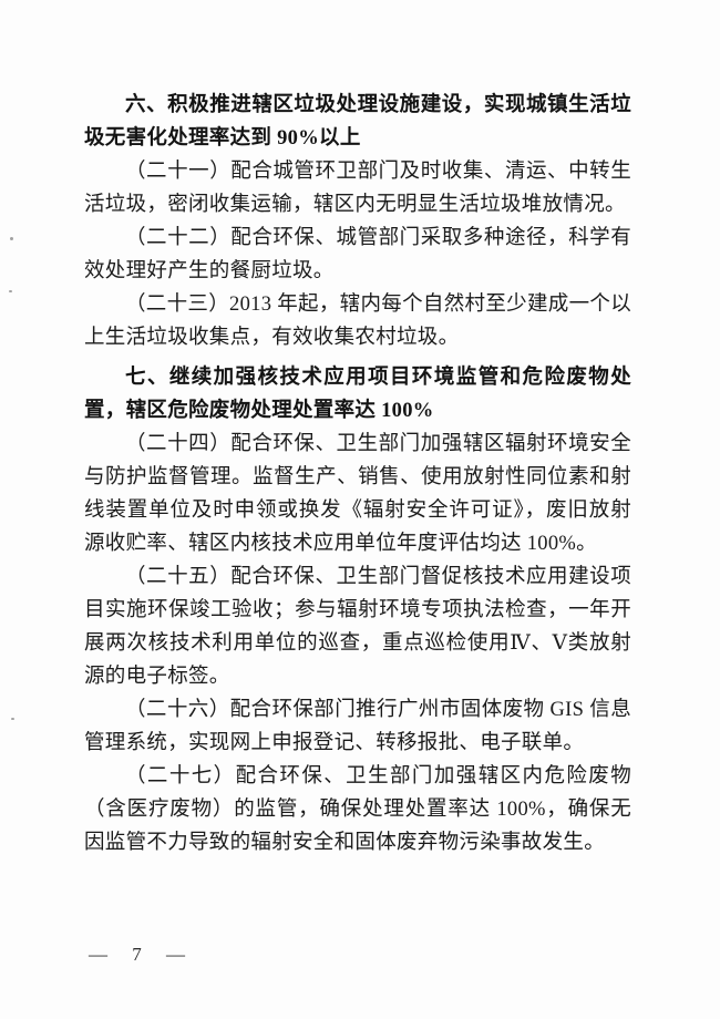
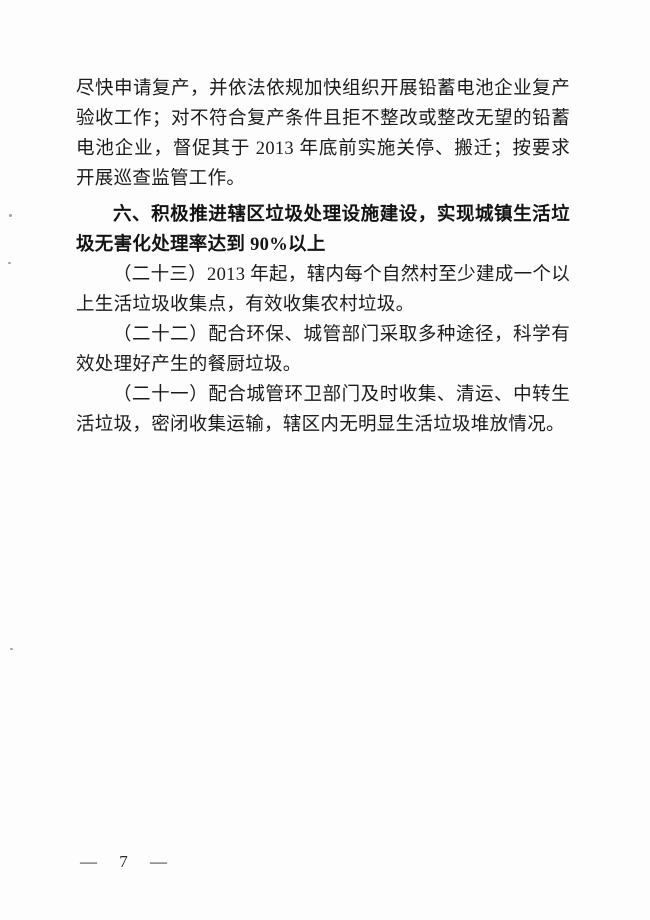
+ 尽快申请复产，并依法依规加快组织开展铅蓄电池企业复产验收工作；对不符合复产条件且拒不整改或整改无望的铅蓄电池企业，督促其于 2013 年底前实施关停、搬迁；按要求开展巡查监管工作。
  六、积极推进辖区垃圾处理设施建设，实现城镇生活垃圾无害化处理率达到 90%以上
- （二十一）配合城管环卫部门及时收集、清运、中转生活垃圾，密闭收集运输，辖区内无明显生活垃圾堆放情况。
+ （二十三）2013 年起，辖内每个自然村至少建成一个以上生活垃圾收集点，有效收集农村垃圾。
  （二十二）配合环保、城管部门采取多种途径，科学有效处理好产生的餐厨垃圾。
- （二十三）2013 年起，辖内每个自然村至少建成一个以上生活垃圾收集点，有效收集农村垃圾。
+ （二十一）配合城管环卫部门及时收集、清运、中转生活垃圾，密闭收集运输，辖区内无明显生活垃圾堆放情况。
- 七、继续加强核技术应用项目环境监管和危险废物处置，辖区危险废物处理处置率达 100%
- （二十四）配合环保、卫生部门加强辖区辐射环境安全与防护监督管理。监督生产、销售、使用放射性同位素和射线装置单位及时申领或换发《辐射安全许可证》，废旧放射源收贮率、辖区内核技术应用单位年度评估均达 100%。
- （二十五）配合环保、卫生部门督促核技术应用建设项目实施环保竣工验收；参与辐射环境专项执法检查，一年开展两次核技术利用单位的巡查，重点巡检使用Ⅳ、Ⅴ类放射源的电子标签。
- （二十六）配合环保部门推行广州市固体废物 GIS 信息管理系统，实现网上申报登记、转移报批、电子联单。
- （二十七）配合环保、卫生部门加强辖区内危险废物（含医疗废物）的监管，确保处理处置率达 100%，确保无因监管不力导致的辐射安全和固体废弃物污染事故发生。
  — 7 —
